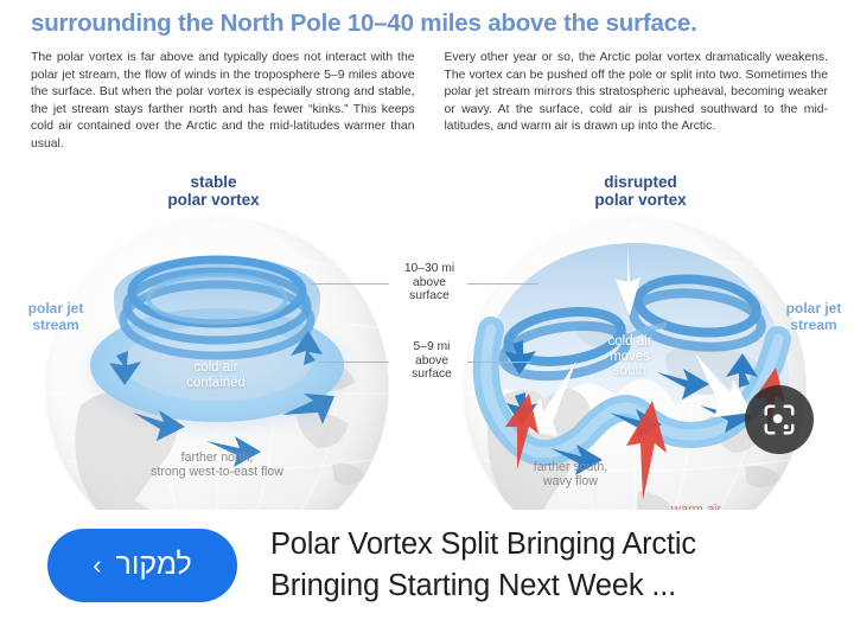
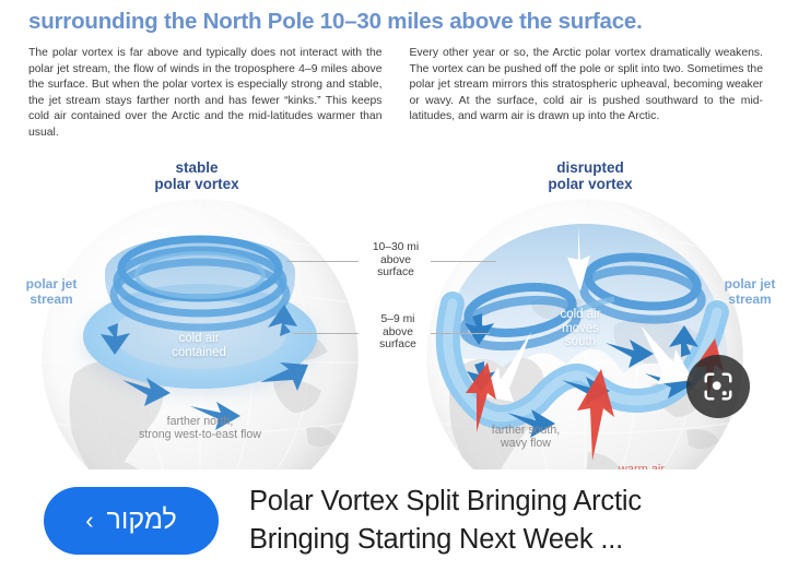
- surrounding the North Pole 10–40 miles above the surface.
+ surrounding the North Pole 10–30 miles above the surface.
- The polar vortex is far above and typically does not interact with the polar jet stream, the flow of winds in the troposphere 5–9 miles above the surface. But when the polar vortex is especially strong and stable, the jet stream stays farther north and has fewer “kinks.” This keeps cold air contained over the Arctic and the mid-latitudes warmer than usual.
+ The polar vortex is far above and typically does not interact with the polar jet stream, the flow of winds in the troposphere 4–9 miles above the surface. But when the polar vortex is especially strong and stable, the jet stream stays farther north and has fewer “kinks.” This keeps cold air contained over the Arctic and the mid-latitudes warmer than usual.
  Every other year or so, the Arctic polar vortex dramatically weakens. The vortex can be pushed off the pole or split into two. Sometimes the polar jet stream mirrors this stratospheric upheaval, becoming weaker or wavy. At the surface, cold air is pushed southward to the mid-latitudes, and warm air is drawn up into the Arctic.
  stable
  polar vortex
  cold air
  contained
  farther north,
  strong west-to-east flow
  polar jet
  stream
  disrupted
  polar vortex
  cold air
  moves
  south
  farther south,
  wavy flow
  polar jet
  stream
  10–30 mi
  above
  surface
  5–9 mi
  above
  surface
  ‹
  למקור
  Polar Vortex Split Bringing Arctic Bringing Starting Next Week ...
